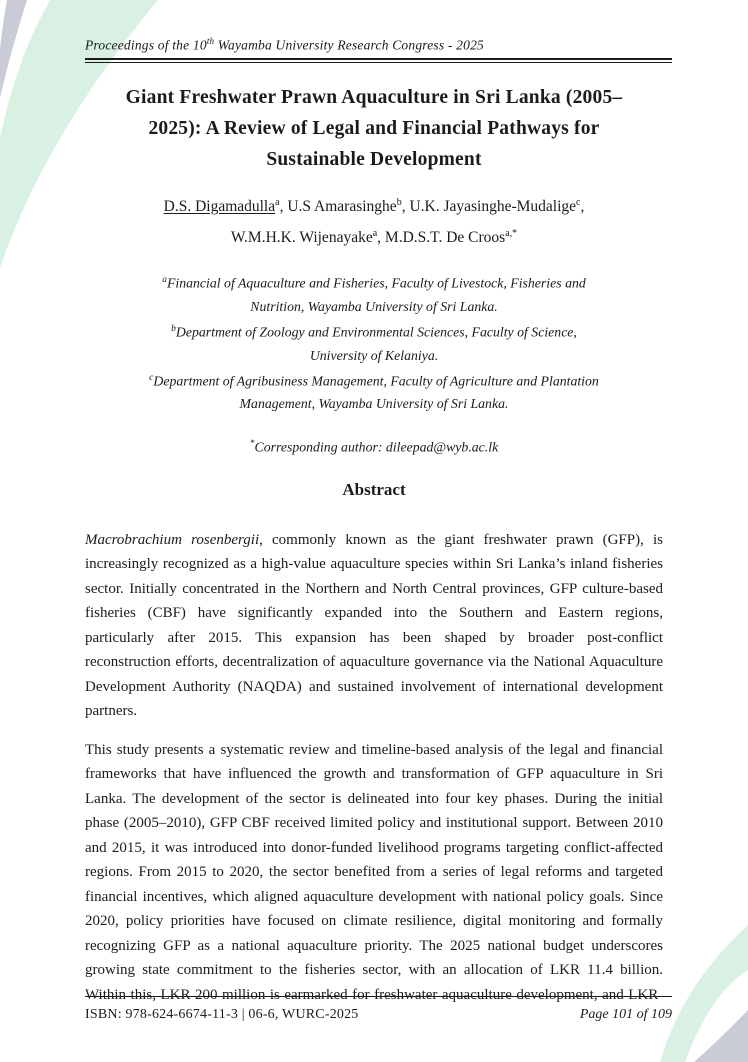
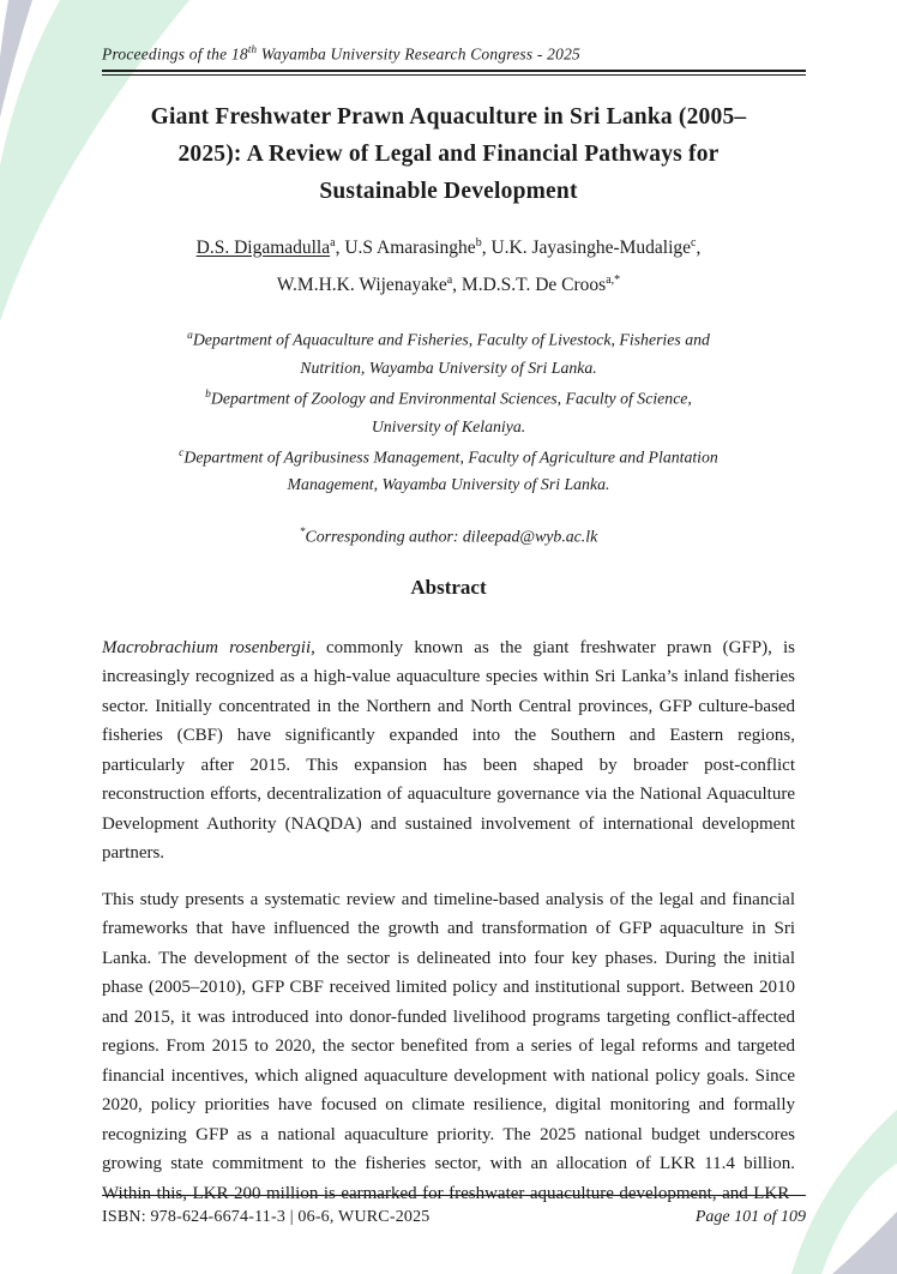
- Proceedings of the 10th Wayamba University Research Congress - 2025
+ Proceedings of the 18th Wayamba University Research Congress - 2025
  Giant Freshwater Prawn Aquaculture in Sri Lanka (2005–
  2025): A Review of Legal and Financial Pathways for
  Sustainable Development
  D.S. Digamadullaa, U.S Amarasingheb, U.K. Jayasinghe-Mudaligec,
  W.M.H.K. Wijenayakea, M.D.S.T. De Croosa,*
- aFinancial of Aquaculture and Fisheries, Faculty of Livestock, Fisheries and
+ aDepartment of Aquaculture and Fisheries, Faculty of Livestock, Fisheries and
  Nutrition, Wayamba University of Sri Lanka.
  bDepartment of Zoology and Environmental Sciences, Faculty of Science,
  University of Kelaniya.
  cDepartment of Agribusiness Management, Faculty of Agriculture and Plantation
  Management, Wayamba University of Sri Lanka.
  *Corresponding author: dileepad@wyb.ac.lk
  Abstract
  Macrobrachium rosenbergii, commonly known as the giant freshwater prawn (GFP), is increasingly recognized as a high-value aquaculture species within Sri Lanka’s inland fisheries sector. Initially concentrated in the Northern and North Central provinces, GFP culture-based fisheries (CBF) have significantly expanded into the Southern and Eastern regions, particularly after 2015. This expansion has been shaped by broader post-conflict reconstruction efforts, decentralization of aquaculture governance via the National Aquaculture Development Authority (NAQDA) and sustained involvement of international development partners.
  This study presents a systematic review and timeline-based analysis of the legal and financial frameworks that have influenced the growth and transformation of GFP aquaculture in Sri Lanka. The development of the sector is delineated into four key phases. During the initial phase (2005–2010), GFP CBF received limited policy and institutional support. Between 2010 and 2015, it was introduced into donor-funded livelihood programs targeting conflict-affected regions. From 2015 to 2020, the sector benefited from a series of legal reforms and targeted financial incentives, which aligned aquaculture development with national policy goals. Since 2020, policy priorities have focused on climate resilience, digital monitoring and formally recognizing GFP as a national aquaculture priority. The 2025 national budget underscores growing state commitment to the fisheries sector, with an allocation of LKR 11.4 billion. Within this, LKR 200 million is earmarked for freshwater aquaculture development, and LKR
  ISBN: 978-624-6674-11-3 | 06-6, WURC-2025
  Page 101 of 109
